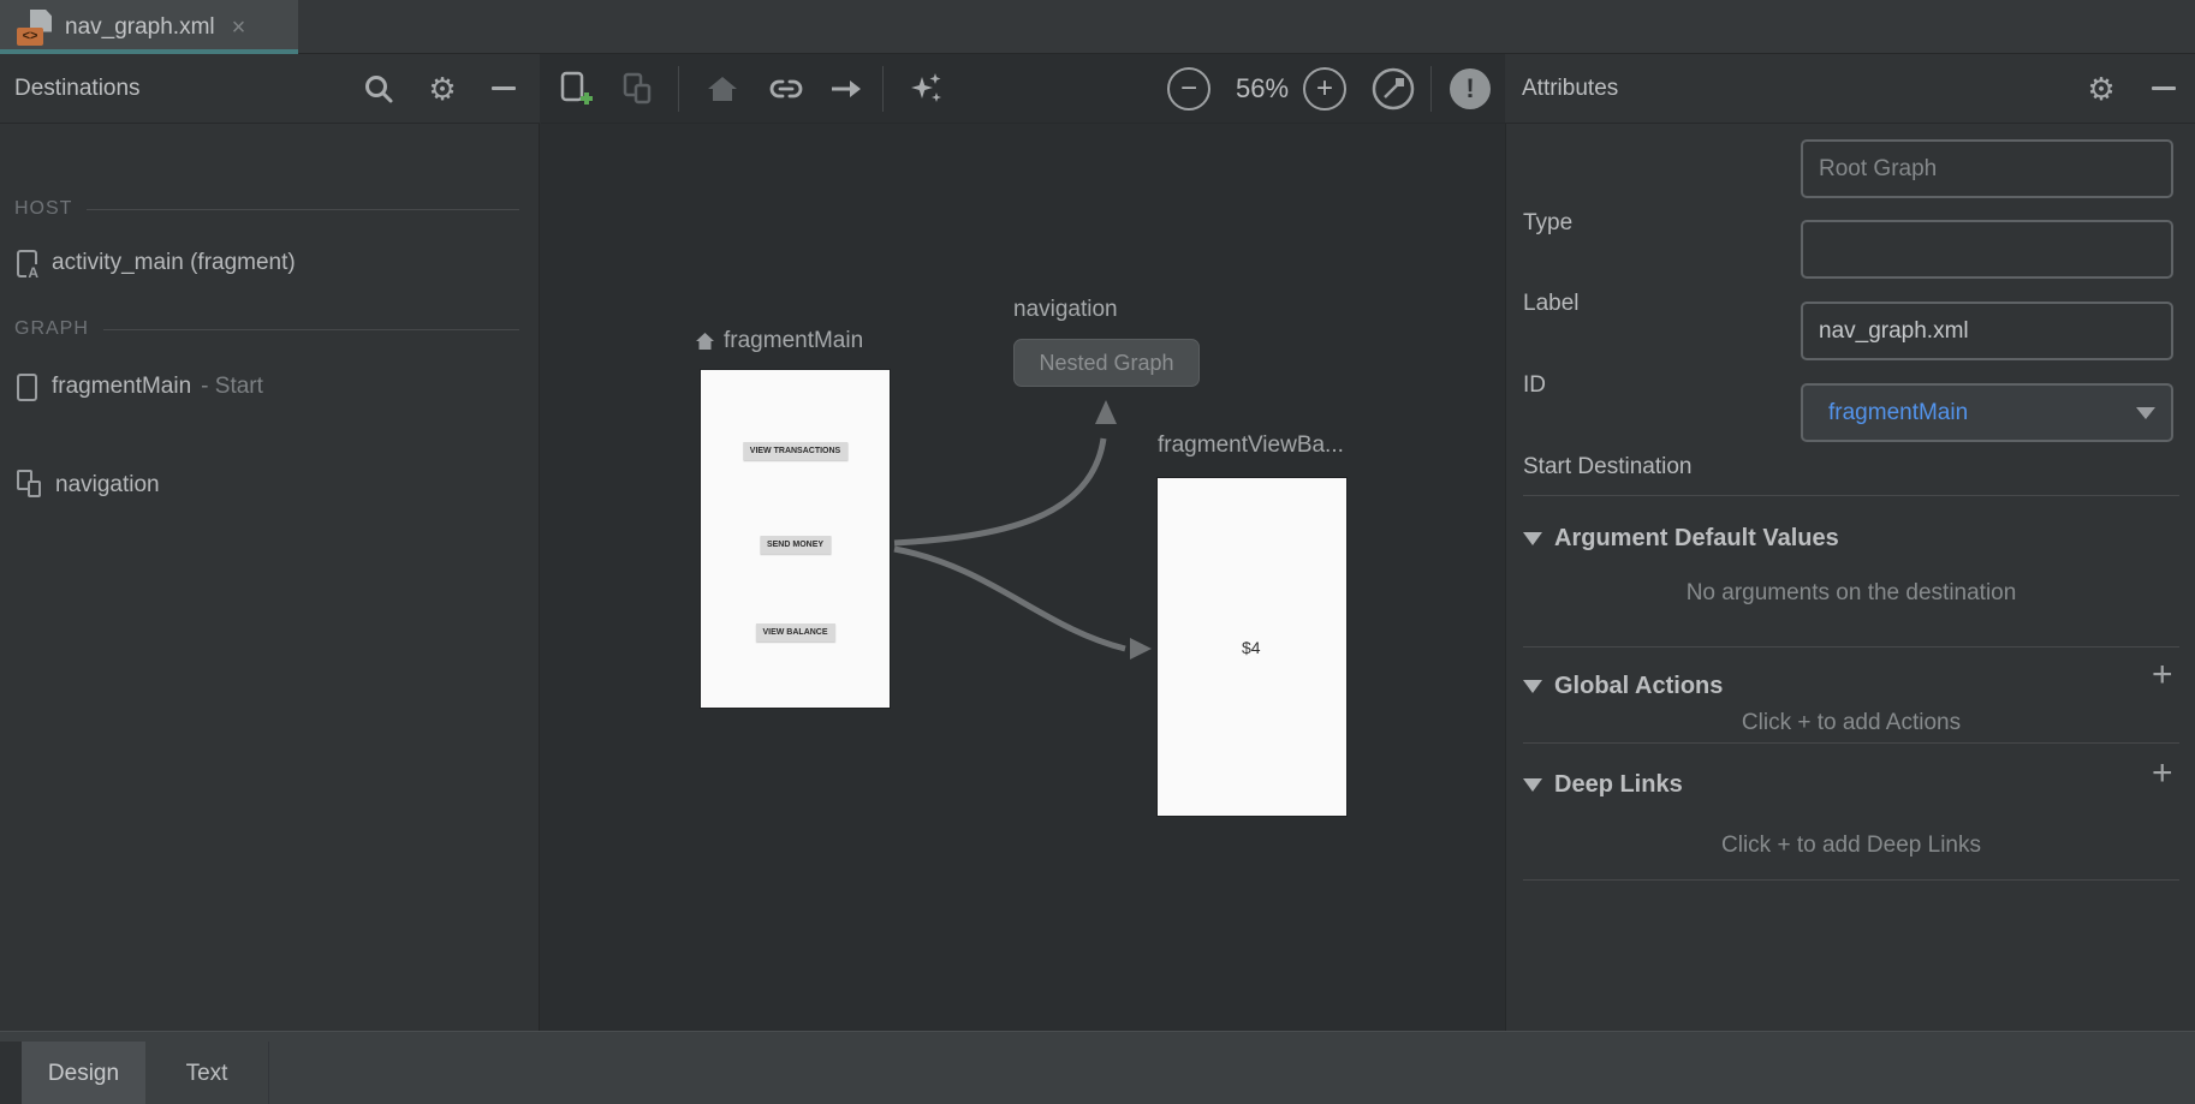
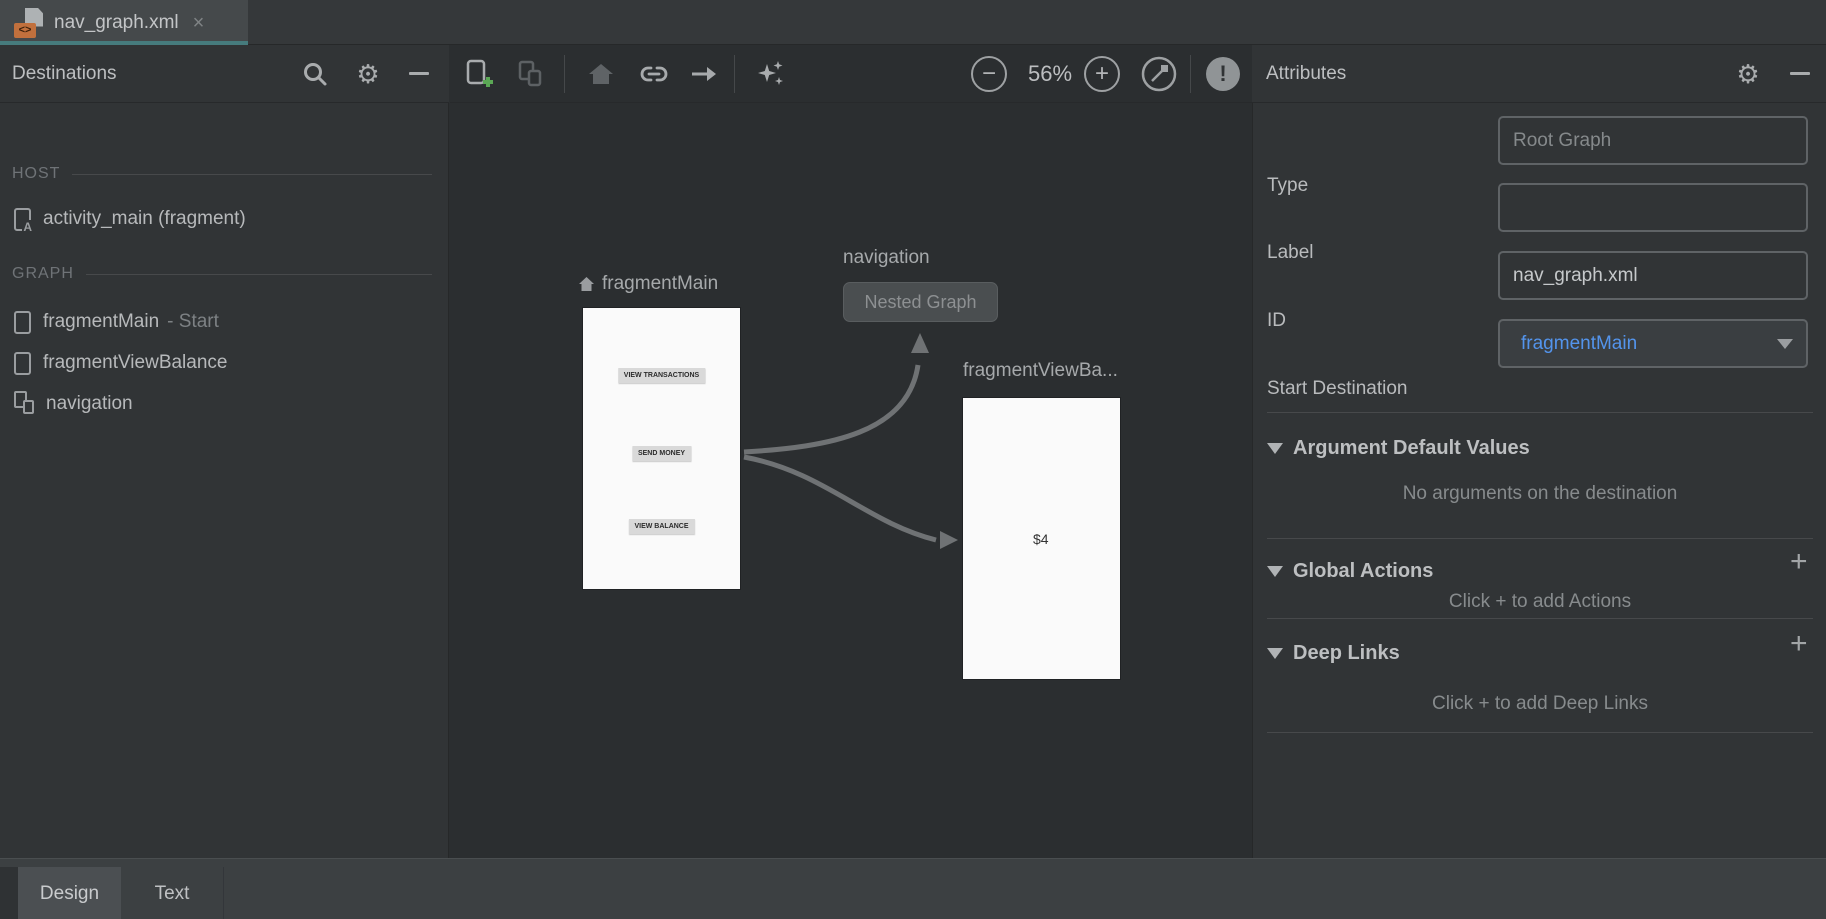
  <>
  nav_graph.xml
  ×
  HOST
  activity_main (fragment)
  GRAPH
  fragmentMain
  - Start
+ fragmentViewBalance
  navigation
  Destinations
  ⚙
  −
  56%
  +
  !
  fragmentMain
  navigation
  Nested Graph
  fragmentViewBa...
  $4
  Type
  Root Graph
  Label
  ID
  nav_graph.xml
  Start Destination
  fragmentMain
  Argument Default Values
  No arguments on the destination
  Global Actions
  Click + to add Actions
  Deep Links
  Click + to add Deep Links
  Attributes
  ⚙
  +
  +
  Design
  Text
